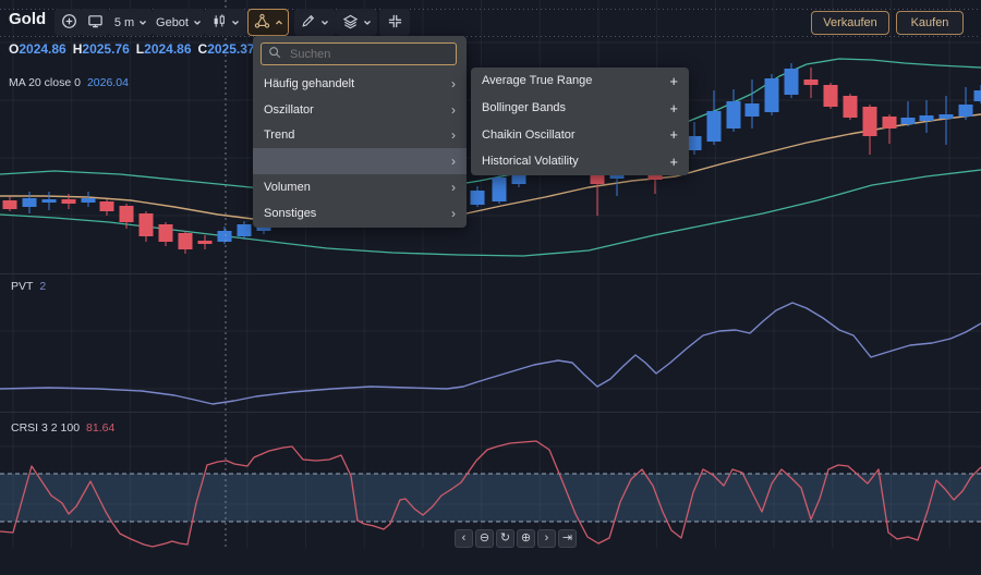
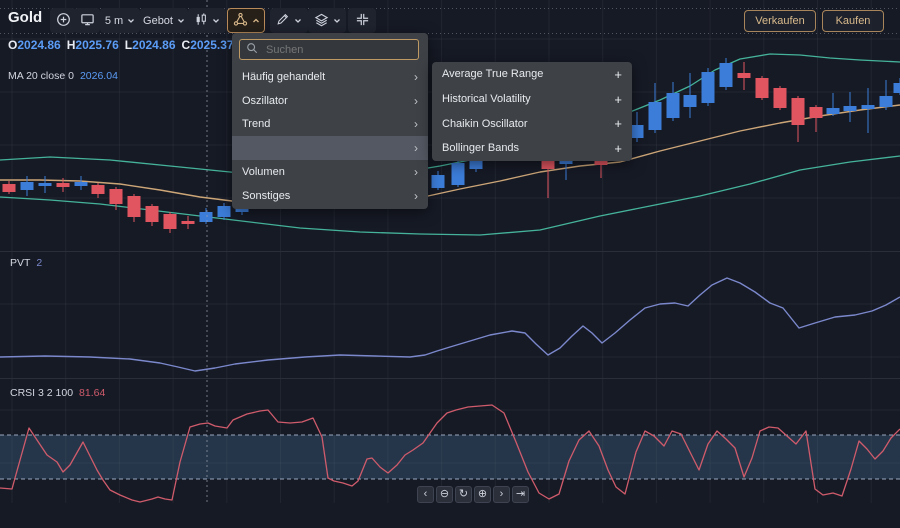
  Gold
  5 m
  Gebot
  Verkaufen
  Kaufen
  O2024.86 H2025.76 L2024.86 C2025.37
  MA 20 close 0 2026.04
  PVT 2
  CRSI 3 2 100 81.64
  Suchen
  Häufig gehandelt
  ›
  Oszillator
  ›
  Trend
  ›
  ›
  Volumen
  ›
  Sonstiges
  ›
  Average True Range
  +
- Bollinger Bands
+ Historical Volatility
  +
  Chaikin Oscillator
  +
- Historical Volatility
+ Bollinger Bands
  +
  ‹
  ⊖
  ↻
  ⊕
  ›
  ⇥
